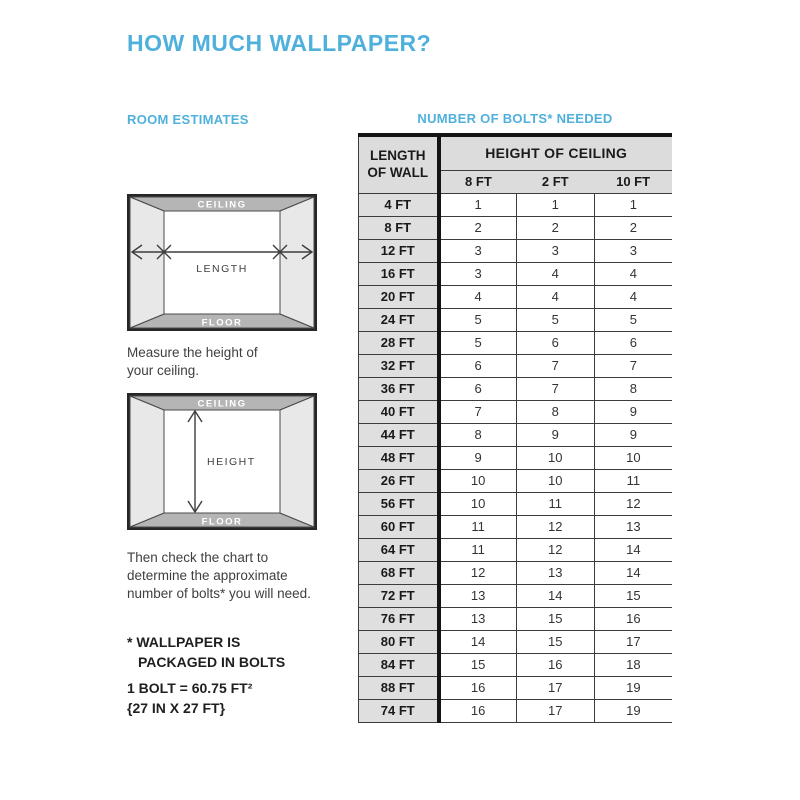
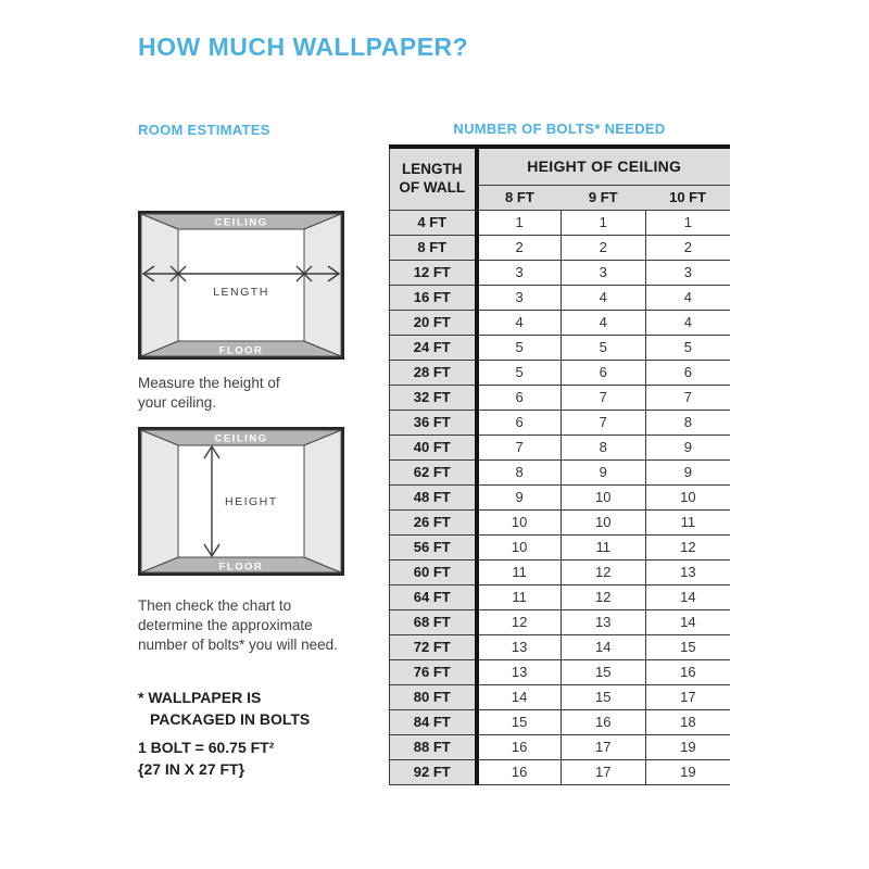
  HOW MUCH WALLPAPER?
  ROOM ESTIMATES
  CEILING
  FLOOR
  LENGTH
  Measure the height of
  your ceiling.
  CEILING
  FLOOR
  HEIGHT
  Then check the chart to
  determine the approximate
  number of bolts* you will need.
  * WALLPAPER IS
  PACKAGED IN BOLTS
  1 BOLT = 60.75 FT²
  {27 IN X 27 FT}
  NUMBER OF BOLTS* NEEDED
  LENGTH OF WALL	HEIGHT OF CEILING
- 8 FT	2 FT	10 FT
+ 8 FT	9 FT	10 FT
  4 FT	1	1	1
  8 FT	2	2	2
  12 FT	3	3	3
  16 FT	3	4	4
  20 FT	4	4	4
  24 FT	5	5	5
  28 FT	5	6	6
  32 FT	6	7	7
  36 FT	6	7	8
  40 FT	7	8	9
- 44 FT	8	9	9
+ 62 FT	8	9	9
  48 FT	9	10	10
  26 FT	10	10	11
  56 FT	10	11	12
  60 FT	11	12	13
  64 FT	11	12	14
  68 FT	12	13	14
  72 FT	13	14	15
  76 FT	13	15	16
  80 FT	14	15	17
  84 FT	15	16	18
  88 FT	16	17	19
- 74 FT	16	17	19
+ 92 FT	16	17	19
